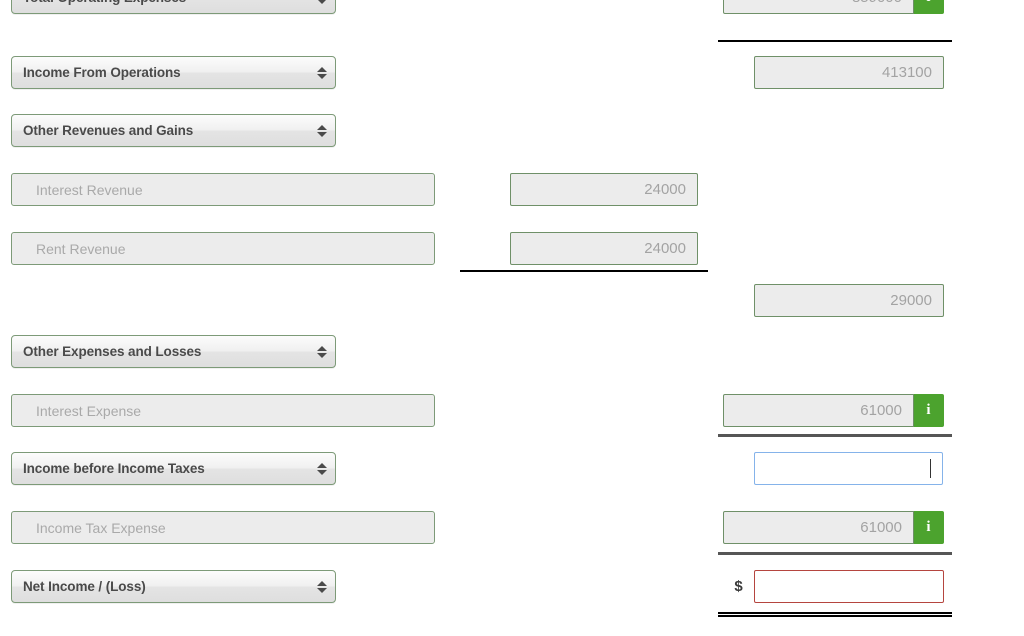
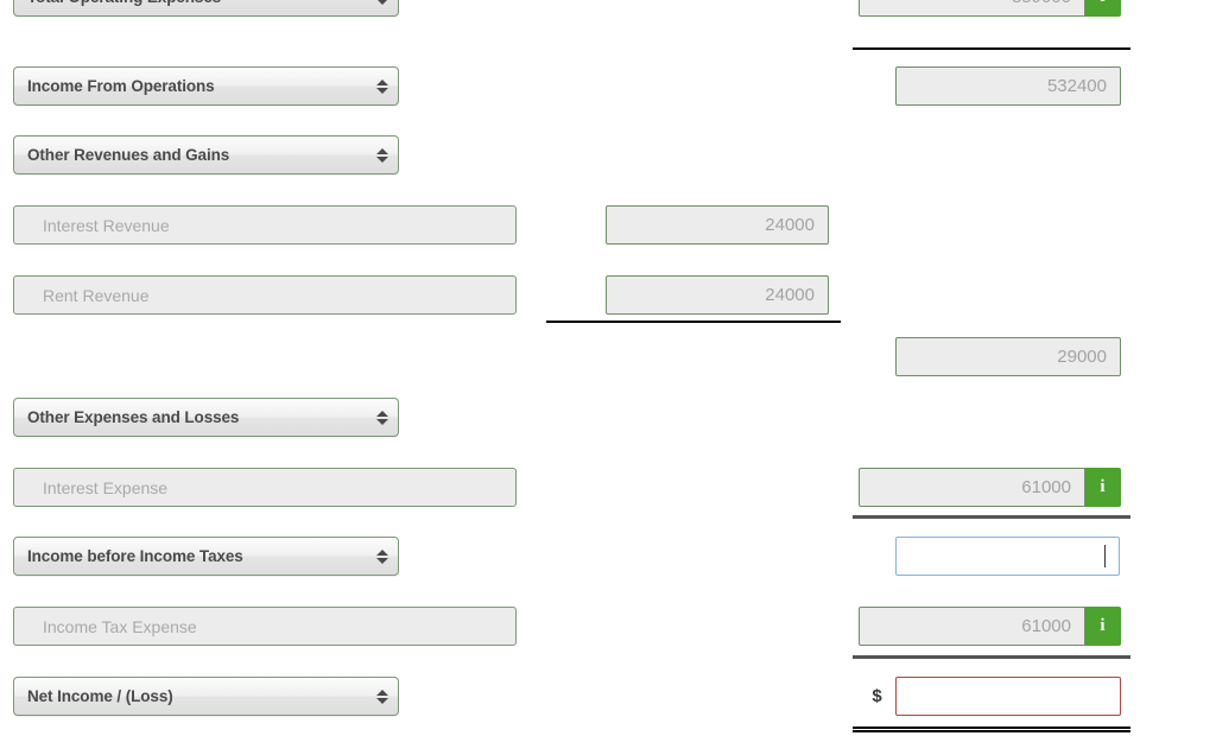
  Income From Operations
- 413100
+ 532400
  Other Revenues and Gains
  Interest Revenue
  24000
  Rent Revenue
  24000
  29000
  Other Expenses and Losses
  Interest Expense
  61000
  i
  Income before Income Taxes
  Income Tax Expense
  61000
  i
  Net Income / (Loss)
  $
